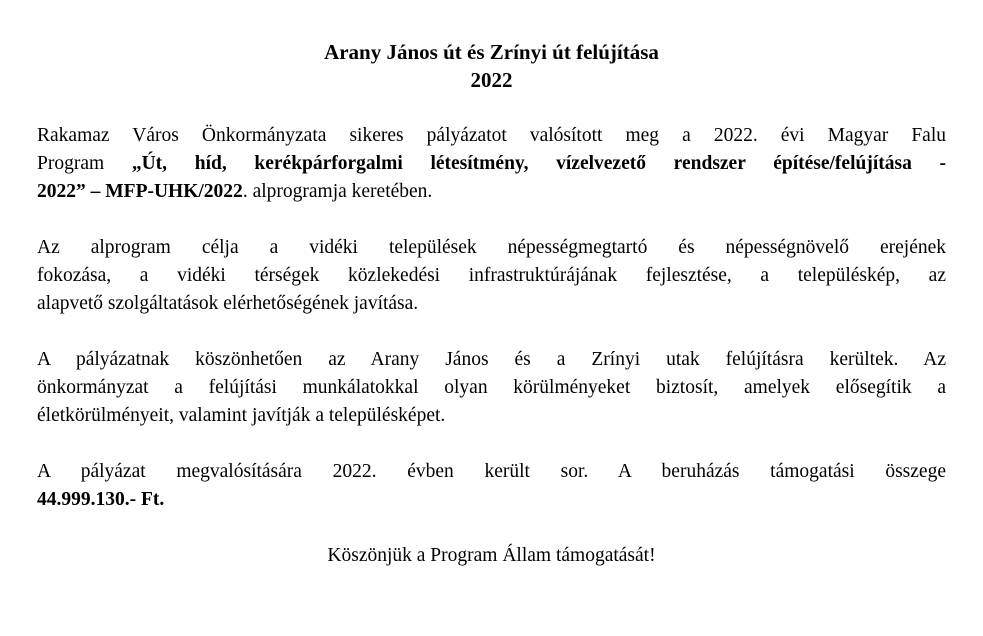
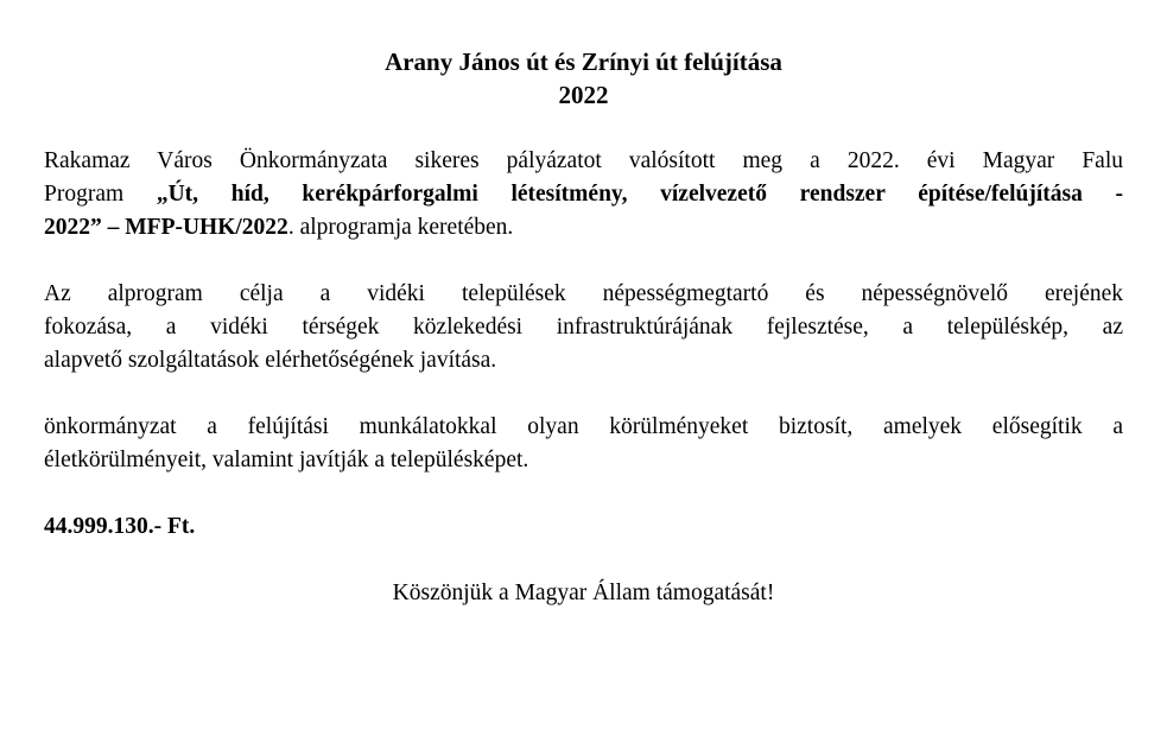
  Arany János út és Zrínyi út felújítása
  2022
  Rakamaz Város Önkormányzata sikeres pályázatot valósított meg a 2022. évi Magyar Falu
  Program „Út, híd, kerékpárforgalmi létesítmény, vízelvezető rendszer építése/felújítása -
  2022” – MFP-UHK/2022. alprogramja keretében.
  Az alprogram célja a vidéki települések népességmegtartó és népességnövelő erejének
  fokozása, a vidéki térségek közlekedési infrastruktúrájának fejlesztése, a településkép, az
  alapvető szolgáltatások elérhetőségének javítása.
- A pályázatnak köszönhetően az Arany János és a Zrínyi utak felújításra kerültek. Az
  önkormányzat a felújítási munkálatokkal olyan körülményeket biztosít, amelyek elősegítik a
  életkörülményeit, valamint javítják a településképet.
- A pályázat megvalósítására 2022. évben került sor. A beruházás támogatási összege
  44.999.130.- Ft.
- Köszönjük a Program Állam támogatását!
+ Köszönjük a Magyar Állam támogatását!
